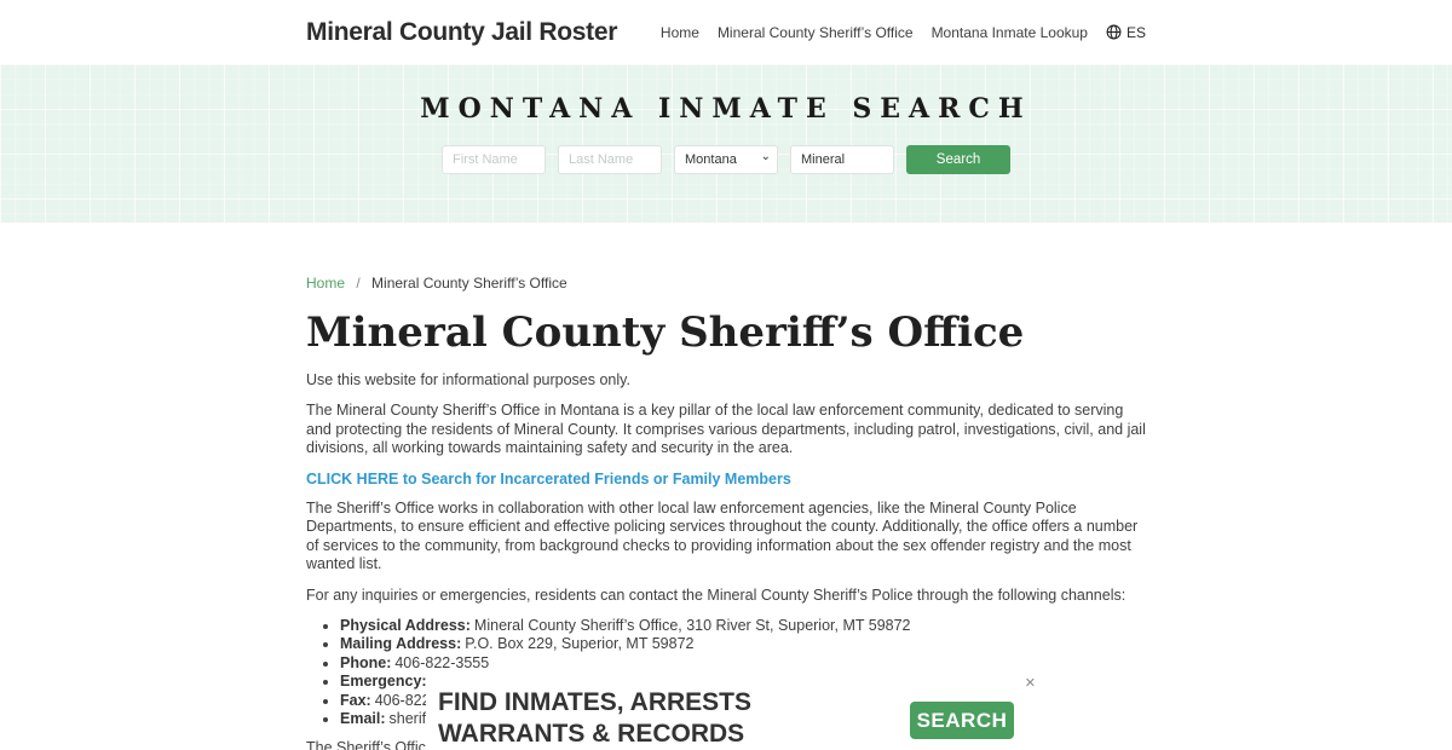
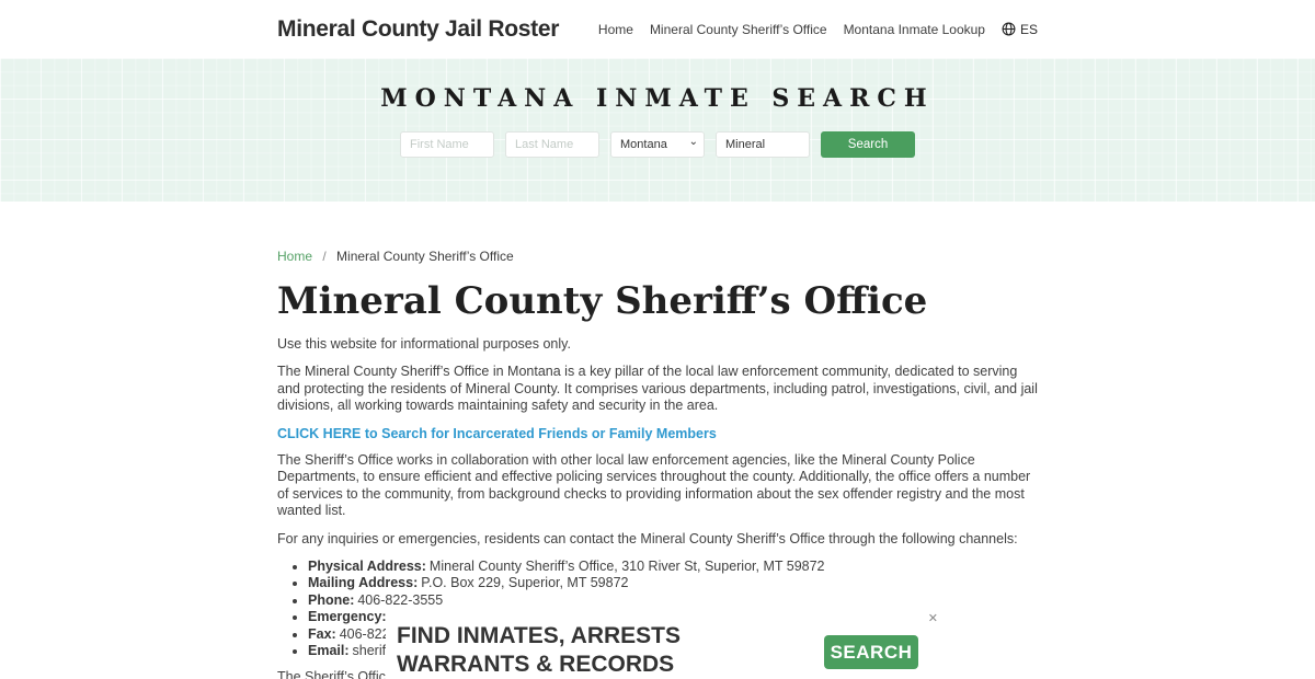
  Mineral County Jail Roster
  Home
  Mineral County Sheriff’s Office
  Montana Inmate Lookup
  ES
  MONTANA INMATE SEARCH
  First Name
  Last Name
  Montana
  ⌄
  Mineral
  Search
  Home / Mineral County Sheriff’s Office
  Mineral County Sheriff’s Office
  Use this website for informational purposes only.
  The Mineral County Sheriff’s Office in Montana is a key pillar of the local law enforcement community, dedicated to serving and protecting the residents of Mineral County. It comprises various departments, including patrol, investigations, civil, and jail divisions, all working towards maintaining safety and security in the area.
  CLICK HERE to Search for Incarcerated Friends or Family Members
  The Sheriff’s Office works in collaboration with other local law enforcement agencies, like the Mineral County Police Departments, to ensure efficient and effective policing services throughout the county. Additionally, the office offers a number of services to the community, from background checks to providing information about the sex offender registry and the most wanted list.
- For any inquiries or emergencies, residents can contact the Mineral County Sheriff’s Police through the following channels:
+ For any inquiries or emergencies, residents can contact the Mineral County Sheriff’s Office through the following channels:
  Physical Address: Mineral County Sheriff’s Office, 310 River St, Superior, MT 59872
  Mailing Address: P.O. Box 229, Superior, MT 59872
  Phone: 406-822-3555
  Email: sherif
  The Sheriff’s Offic
  FIND INMATES, ARRESTS
  WARRANTS & RECORDS
  SEARCH
  ✕
